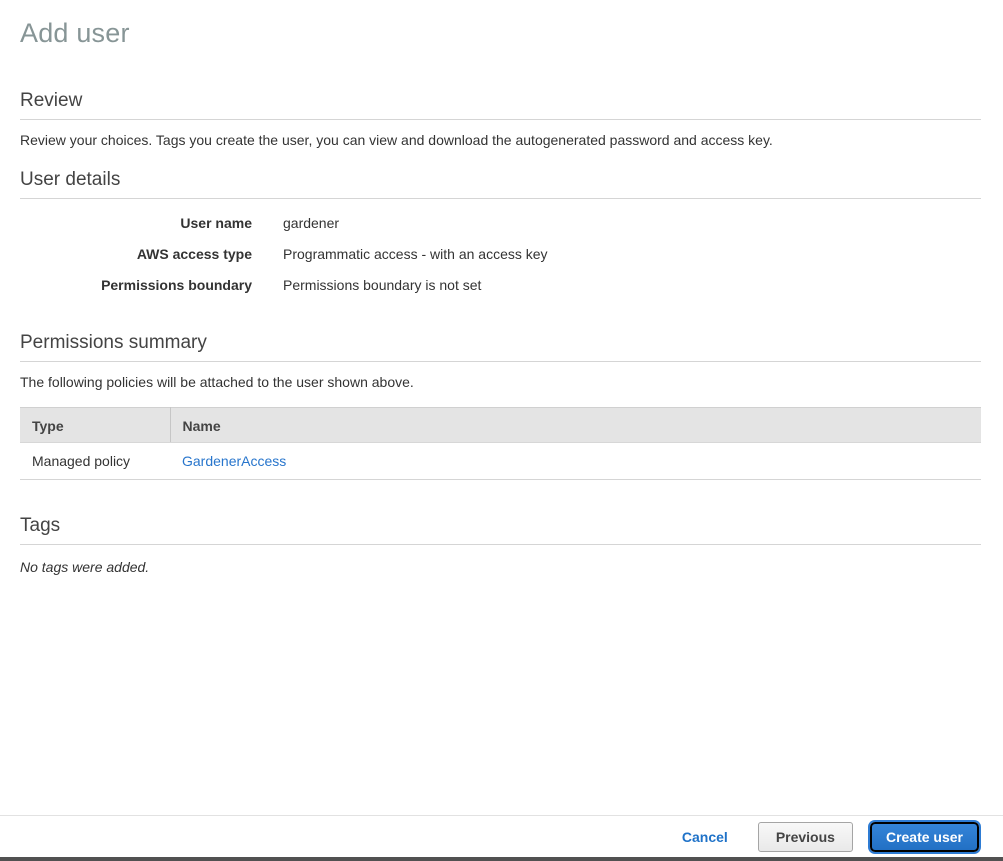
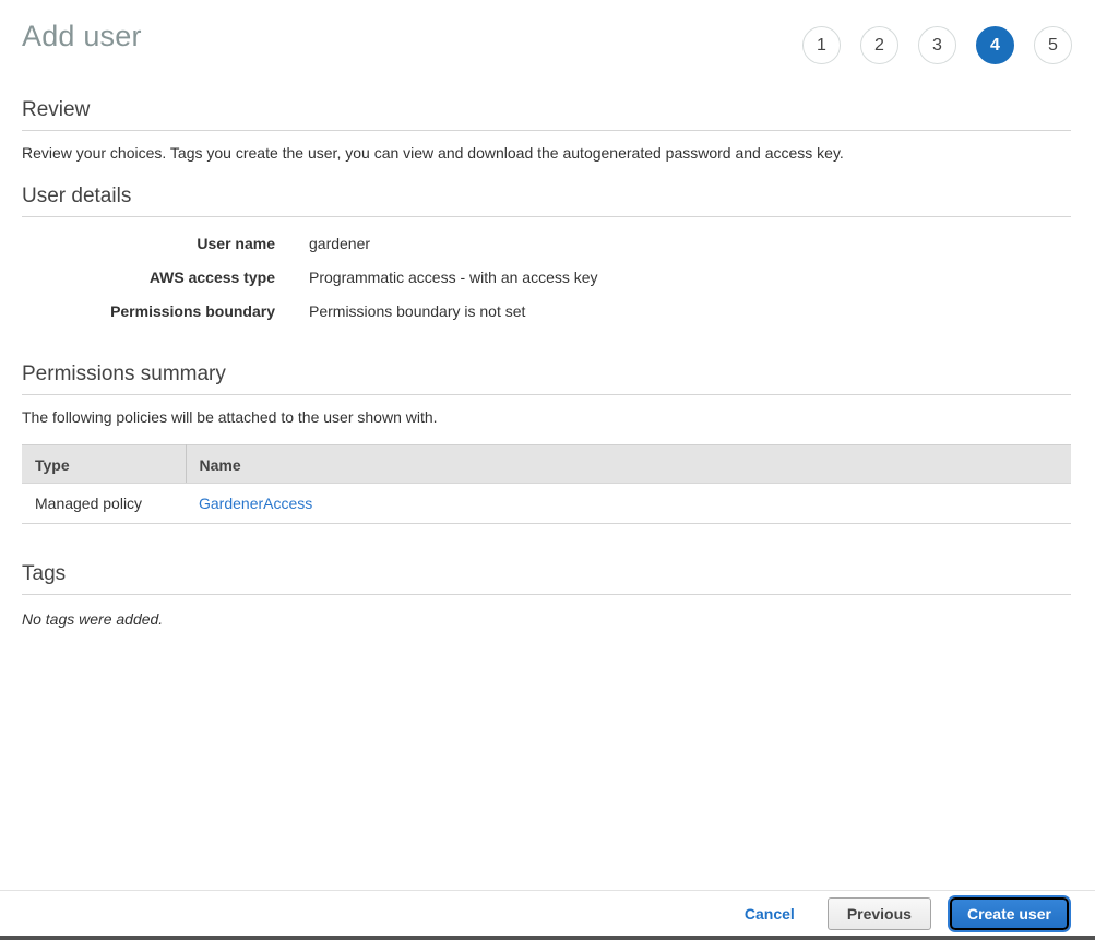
  Add user
+ 1
+ 2
+ 3
+ 4
+ 5
  Review
  Review your choices. Tags you create the user, you can view and download the autogenerated password and access key.
  User details
  User name
  gardener
  AWS access type
  Programmatic access - with an access key
  Permissions boundary
  Permissions boundary is not set
  Permissions summary
- The following policies will be attached to the user shown above.
+ The following policies will be attached to the user shown with.
  Type	Name
  Managed policy	GardenerAccess
  Tags
  No tags were added.
  Cancel
  Previous
  Create user
